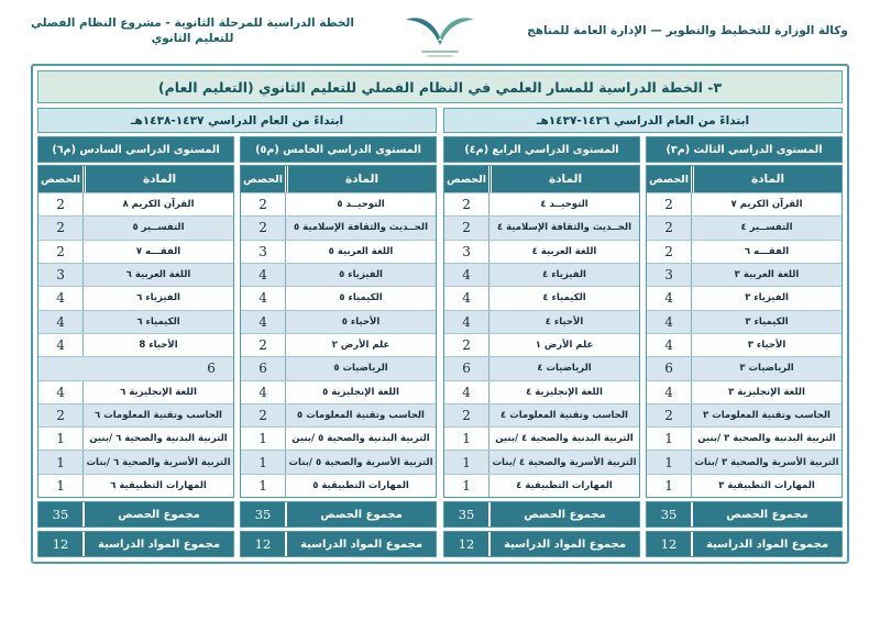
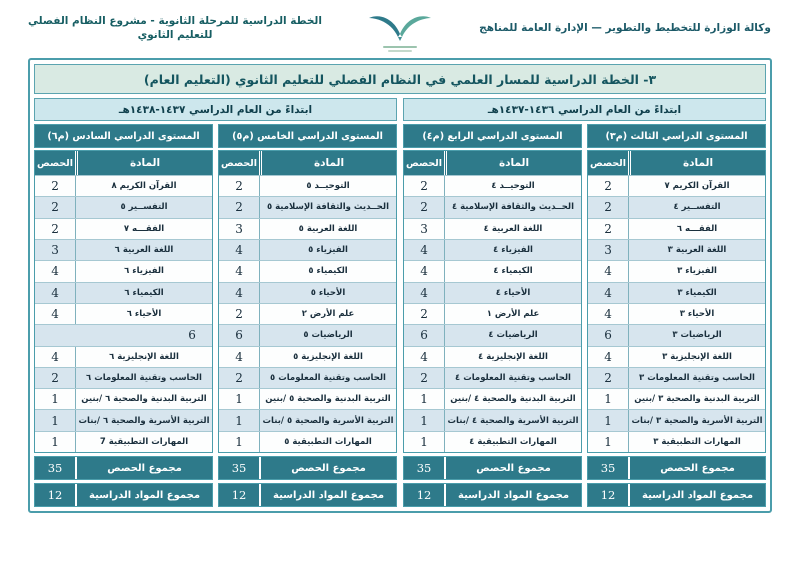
  وكالة الوزارة للتخطيط والتطوير — الإدارة العامة للمناهج
  الخطة الدراسية للمرحلة الثانوية - مشروع النظام الفصلي للتعليم الثانوي
  ٣- الخطة الدراسية للمسار العلمي في النظام الفصلي للتعليم الثانوي (التعليم العام)
  ابتداءً من العام الدراسي ١٤٣٦-١٤٣٧هـ
  المستوى الدراسي الثالث (م٣)
  المادة
  الحصص
  القرآن الكريم ٧
  2
  التفســير ٤
  2
  الفقـــه ٦
  2
  اللغة العربية ٣
  3
  الفيزياء ٣
  4
  الكيمياء ٣
  4
  الأحياء ٣
  4
  الرياضيات ٣
  6
  اللغة الإنجليزية ٣
  4
  الحاسب وتقنية المعلومات ٣
  2
  التربية البدنية والصحية ٣ /بنين
  1
  التربية الأسرية والصحية ٣ /بنات
  1
  المهارات التطبيقية ٣
  1
  مجموع الحصص
  35
  مجموع المواد الدراسية
  12
  المستوى الدراسي الرابع (م٤)
  المادة
  الحصص
  التوحيــد ٤
  2
  الحــديث والثقافة الإسلامية ٤
  2
  اللغة العربية ٤
  3
  الفيزياء ٤
  4
  الكيمياء ٤
  4
  الأحياء ٤
  4
  علم الأرض ١
  2
  الرياضيات ٤
  6
  اللغة الإنجليزية ٤
  4
  الحاسب وتقنية المعلومات ٤
  2
  التربية البدنية والصحية ٤ /بنين
  1
  التربية الأسرية والصحية ٤ /بنات
  1
  المهارات التطبيقية ٤
  1
  مجموع الحصص
  35
  مجموع المواد الدراسية
  12
  ابتداءً من العام الدراسي ١٤٣٧-١٤٣٨هـ
  المستوى الدراسي الخامس (م٥)
  المادة
  الحصص
  التوحيــد ٥
  2
  الحــديث والثقافة الإسلامية ٥
  2
  اللغة العربية ٥
  3
  الفيزياء ٥
  4
  الكيمياء ٥
  4
  الأحياء ٥
  4
  علم الأرض ٢
  2
  الرياضيات ٥
  6
  اللغة الإنجليزية ٥
  4
  الحاسب وتقنية المعلومات ٥
  2
  التربية البدنية والصحية ٥ /بنين
  1
  التربية الأسرية والصحية ٥ /بنات
  1
  المهارات التطبيقية ٥
  1
  مجموع الحصص
  35
  مجموع المواد الدراسية
  12
  المستوى الدراسي السادس (م٦)
  المادة
  الحصص
  القرآن الكريم ٨
  2
  التفســير ٥
  2
  الفقـــه ٧
  2
  اللغة العربية ٦
  3
  الفيزياء ٦
  4
  الكيمياء ٦
  4
- الأحياء 8
+ الأحياء ٦
  4
  6
  اللغة الإنجليزية ٦
  4
  الحاسب وتقنية المعلومات ٦
  2
  التربية البدنية والصحية ٦ /بنين
  1
  التربية الأسرية والصحية ٦ /بنات
  1
- المهارات التطبيقية ٦
+ المهارات التطبيقية 7
  1
  مجموع الحصص
  35
  مجموع المواد الدراسية
  12
